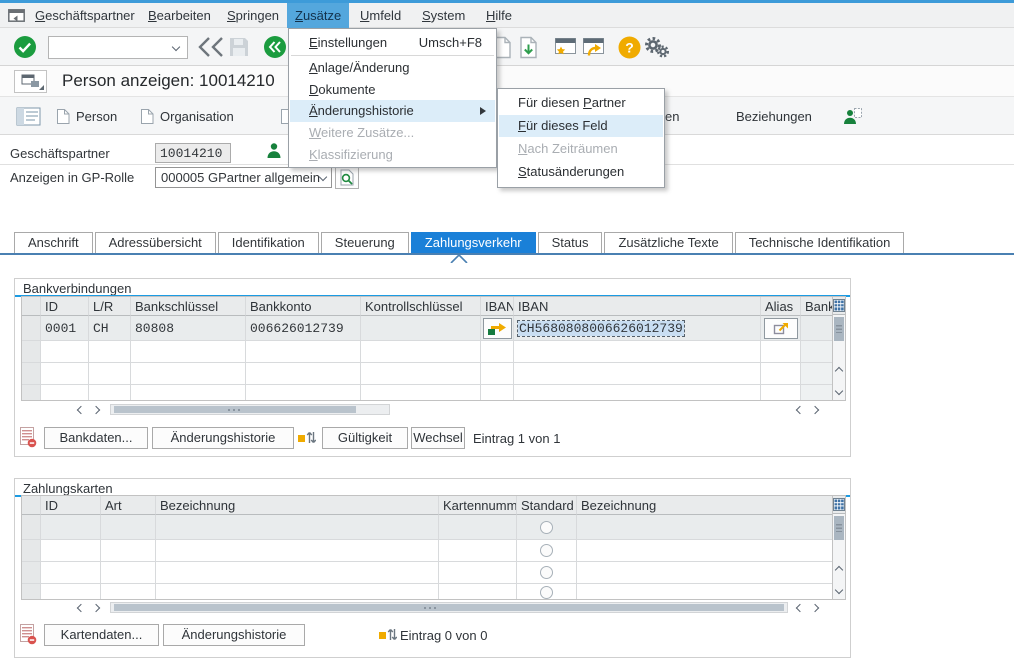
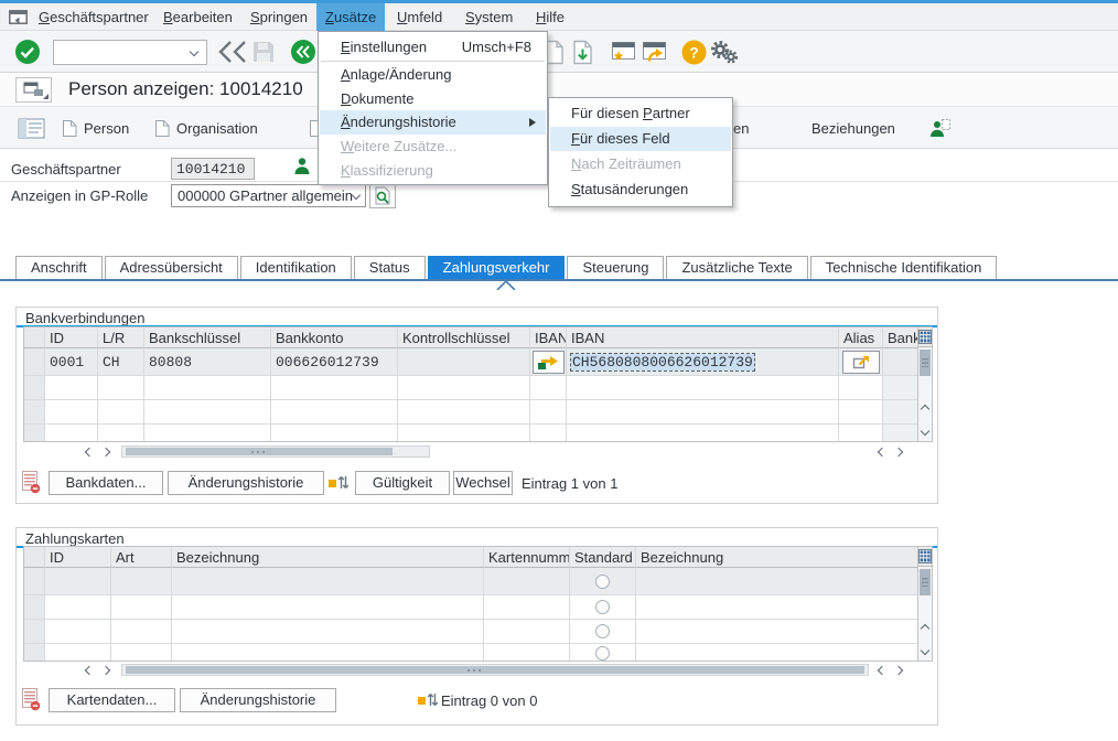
  Geschäftspartner
  Bearbeiten
  Springen
  Zusätze
  Umfeld
  System
  Hilfe
  ?
  Person anzeigen: 10014210
  Person
  Organisation
  en
  Beziehungen
  Geschäftspartner
  10014210
  Anzeigen in GP-Rolle
- 000005 GPartner allgemein
+ 000000 GPartner allgemein
  Anschrift
  Adressübersicht
  Identifikation
- Steuerung
+ Status
  Zahlungsverkehr
- Status
+ Steuerung
  Zusätzliche Texte
  Technische Identifikation
  Bankverbindungen
  ID
  L/R
  Bankschlüssel
  Bankkonto
  Kontrollschlüssel
  IBAN
  IBAN
  Alias
  Ban
  0001
  CH
  80808
  006626012739
  CH5680808006626012739
  Bankdaten...
  Änderungshistorie
  Gültigkeit
  Wechsel
  Eintrag 1 von 1
  Zahlungskarten
  ID
  Art
  Bezeichnung
  Kartennumm
  Standard
  Bezeichnung
  Kartendaten...
  Änderungshistorie
  Eintrag 0 von 0
  Einstellungen
  Umsch+F8
  Anlage/Änderung
  Dokumente
  Änderungshistorie
  Weitere Zusätze...
  Klassifizierung
  Für diesen Partner
  Für dieses Feld
  Nach Zeiträumen
  Statusänderungen
